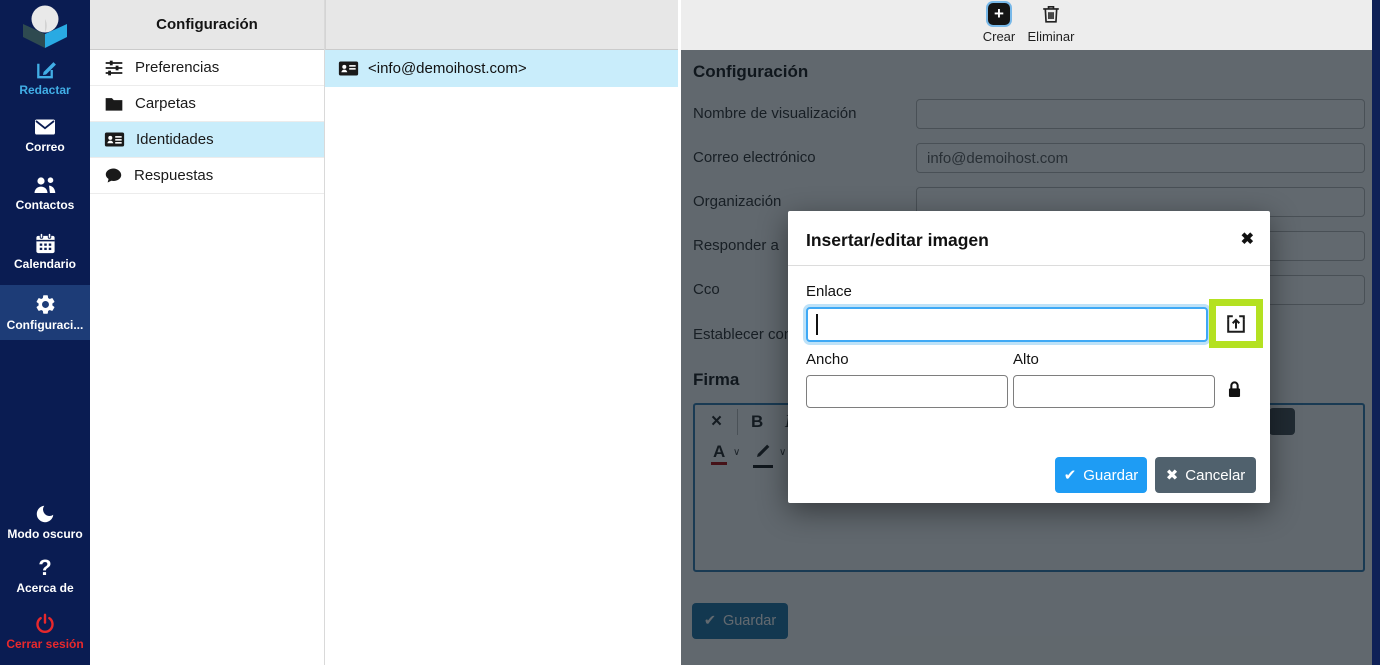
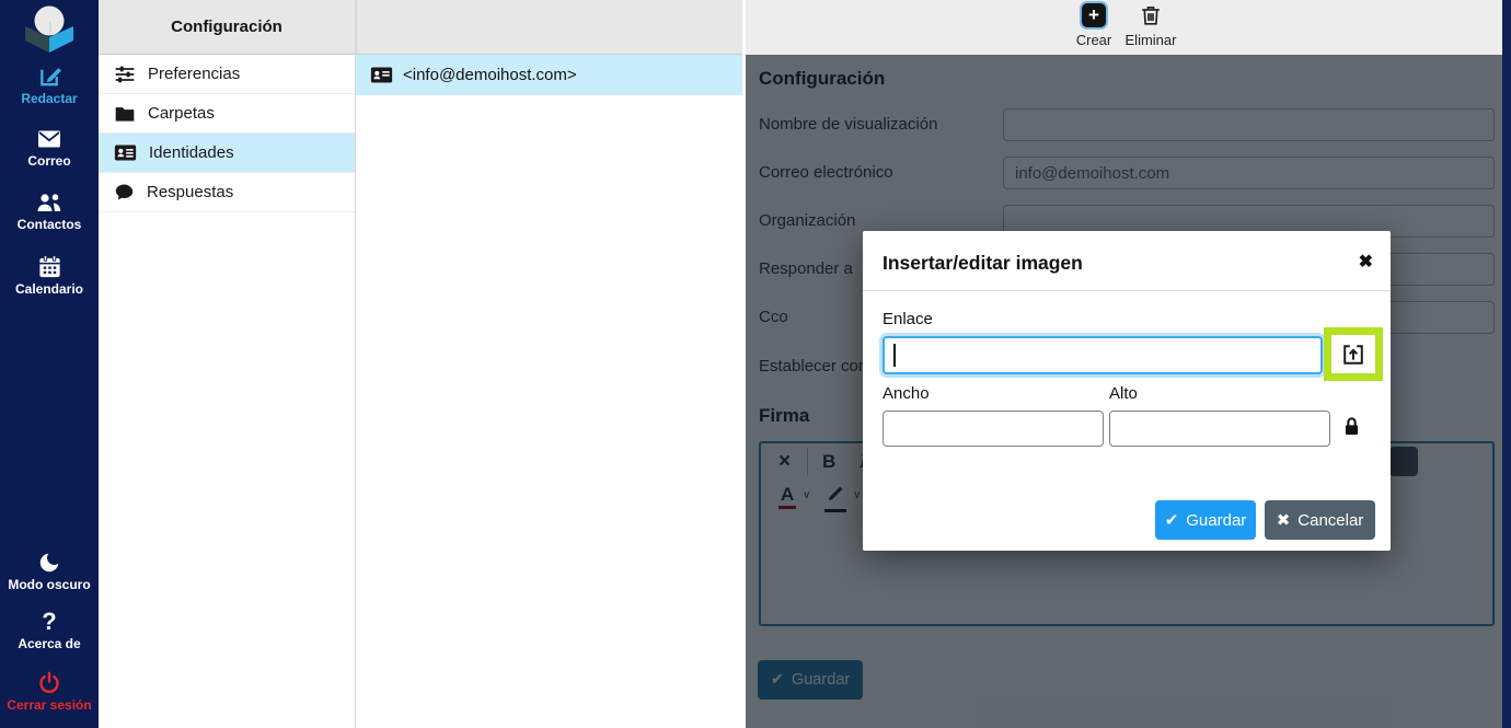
  Redactar
  Correo
  Contactos
  Calendario
- Configuraci...
  Modo oscuro
  ?
  Acerca de
  Cerrar sesión
  Configuración
  Preferencias
  Carpetas
  Identidades
  Respuestas
  <info@demoihost.com>
  +
  Crear
  Eliminar
  Configuración
  Nombre de visualización
  Correo electrónico
  info@demoihost.com
  Organización
  Responder a
  Cco
  Establecer co
  Firma
  ×
  B
  A
  ∨
  ∨
  ✔
  Guardar
  Insertar/editar imagen
  ✖
  Enlace
  Ancho
  Alto
  ✔
  Guardar
  ✖
  Cancelar
